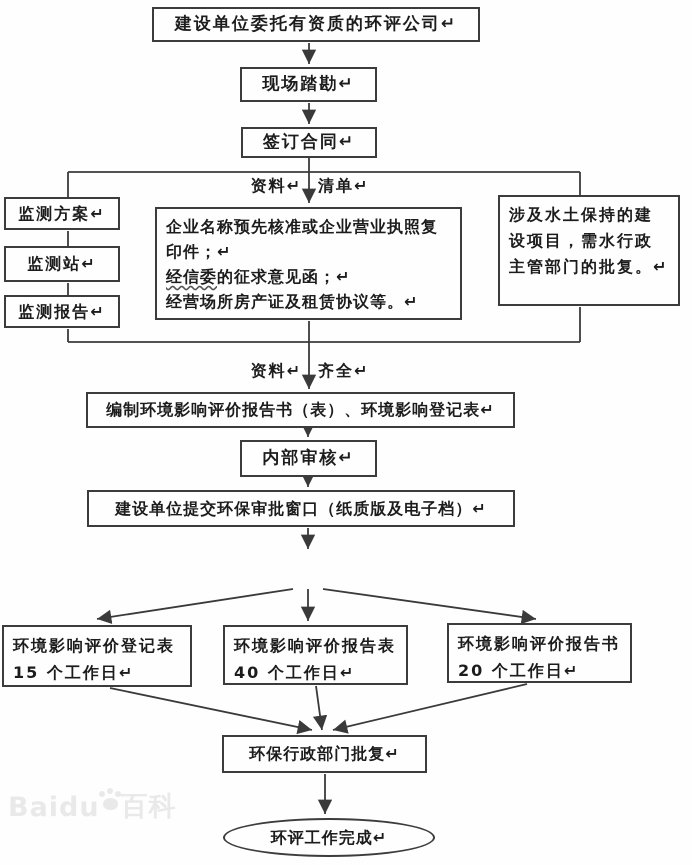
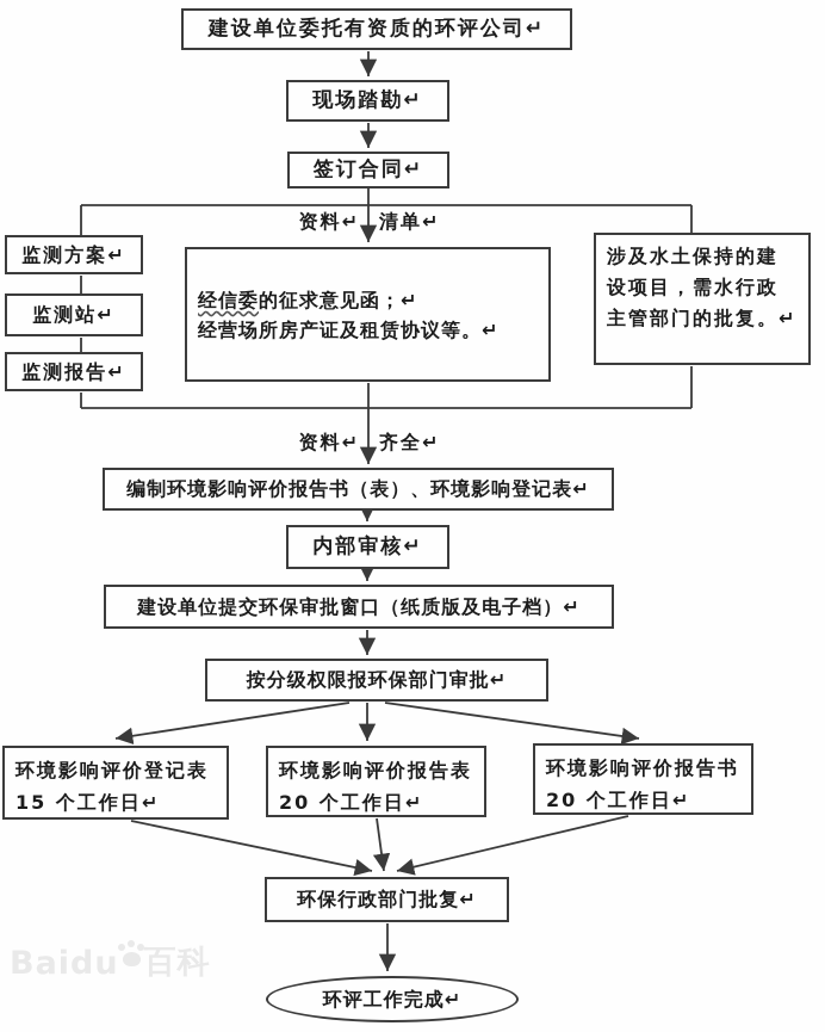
  建设单位委托有资质的环评公司↵
  现场踏勘↵
  签订合同↵
  资料↵
  清单↵
  监测方案↵
  监测站↵
  监测报告↵
- 企业名称预先核准或企业营业执照复印件；↵
  经信委的征求意见函；↵
  经营场所房产证及租赁协议等。↵
  涉及水土保持的建设项目，需水行政主管部门的批复。↵
  资料↵
  齐全↵
  编制环境影响评价报告书（表）、环境影响登记表↵
  内部审核↵
  建设单位提交环保审批窗口（纸质版及电子档）↵
+ 按分级权限报环保部门审批↵
  环境影响评价登记表 15 个工作日↵
- 环境影响评价报告表 40 个工作日↵
+ 环境影响评价报告表 20 个工作日↵
  环境影响评价报告书 20 个工作日↵
  环保行政部门批复↵
  环评工作完成↵
